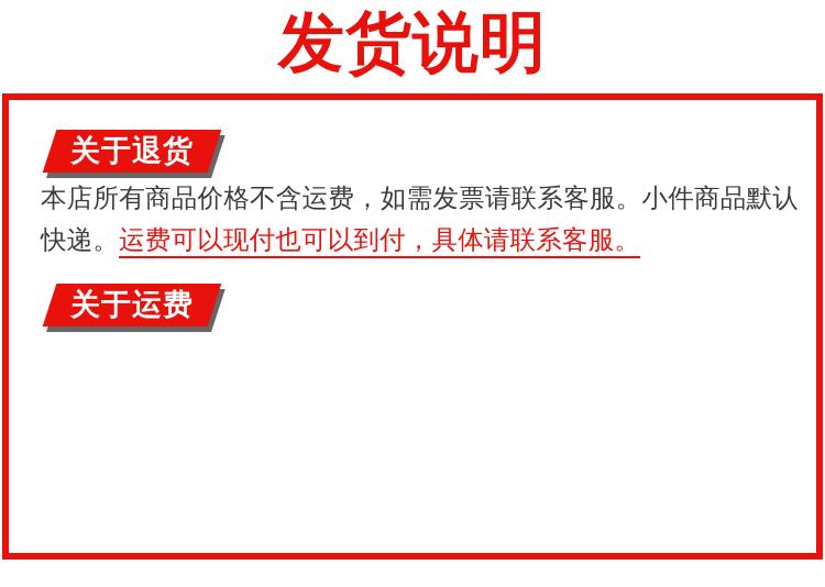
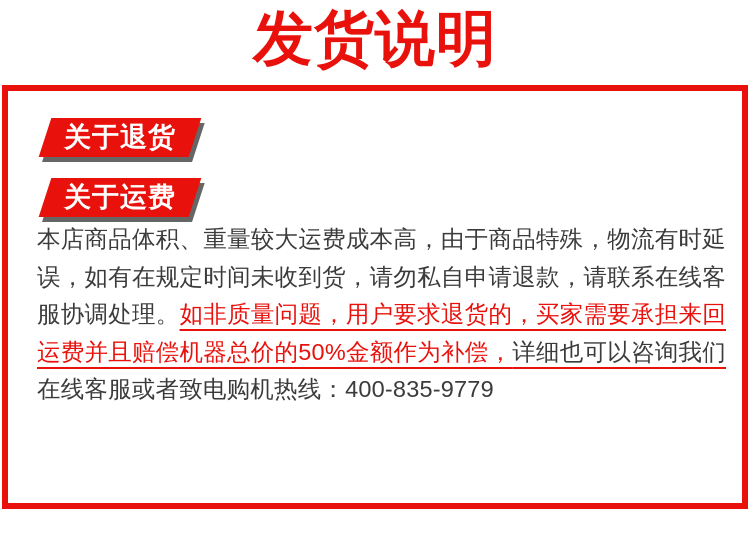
  发货说明
  关于退货
- 本店所有商品价格不含运费，如需发票请联系客服。小件商品默认快递。运费可以现付也可以到付，具体请联系客服。
  关于运费
+ 本店商品体积、重量较大运费成本高，由于商品特殊，物流有时延误，如有在规定时间未收到货，请勿私自申请退款，请联系在线客服协调处理。如非质量问题，用户要求退货的，买家需要承担来回运费并且赔偿机器总价的50%金额作为补偿，详细也可以咨询我们在线客服或者致电购机热线：400-835-9779
